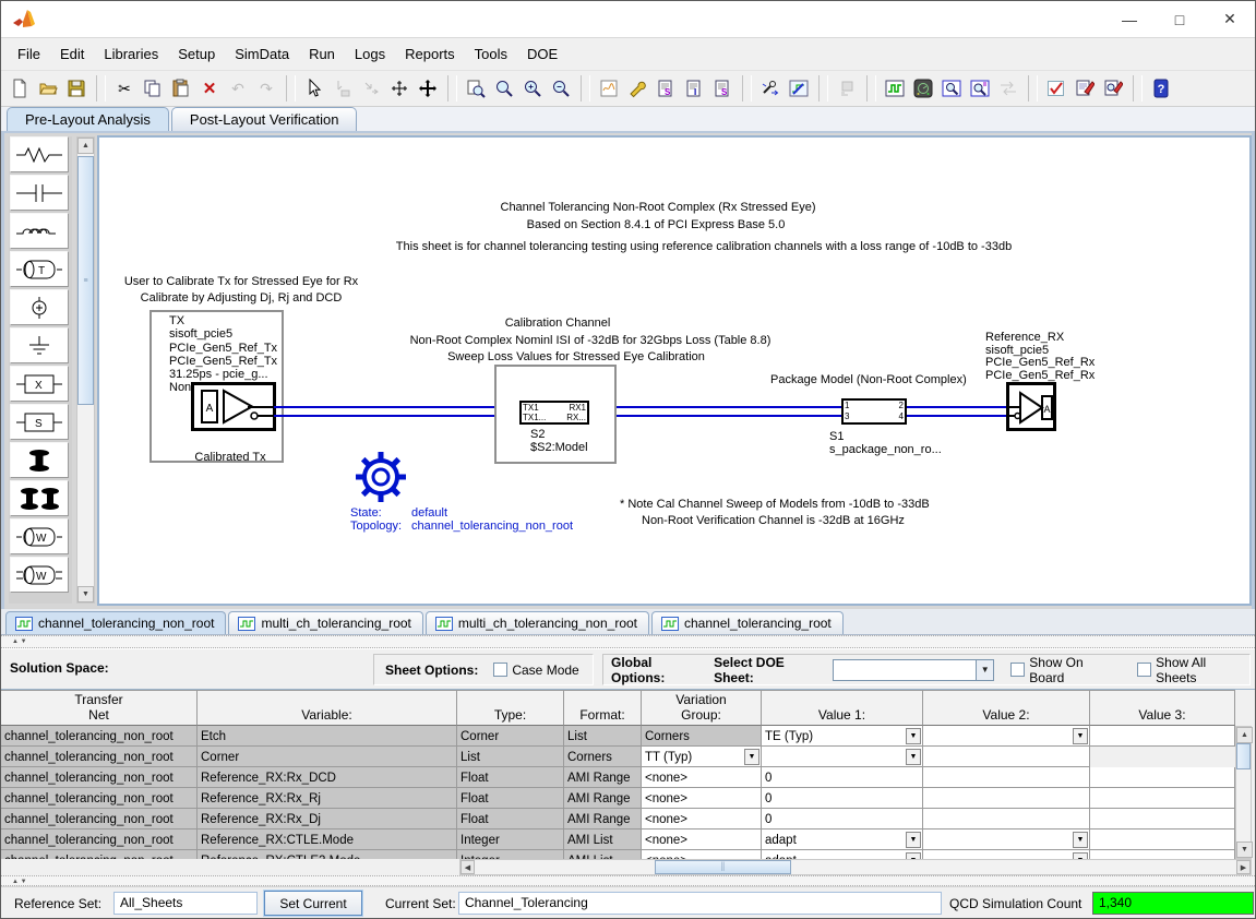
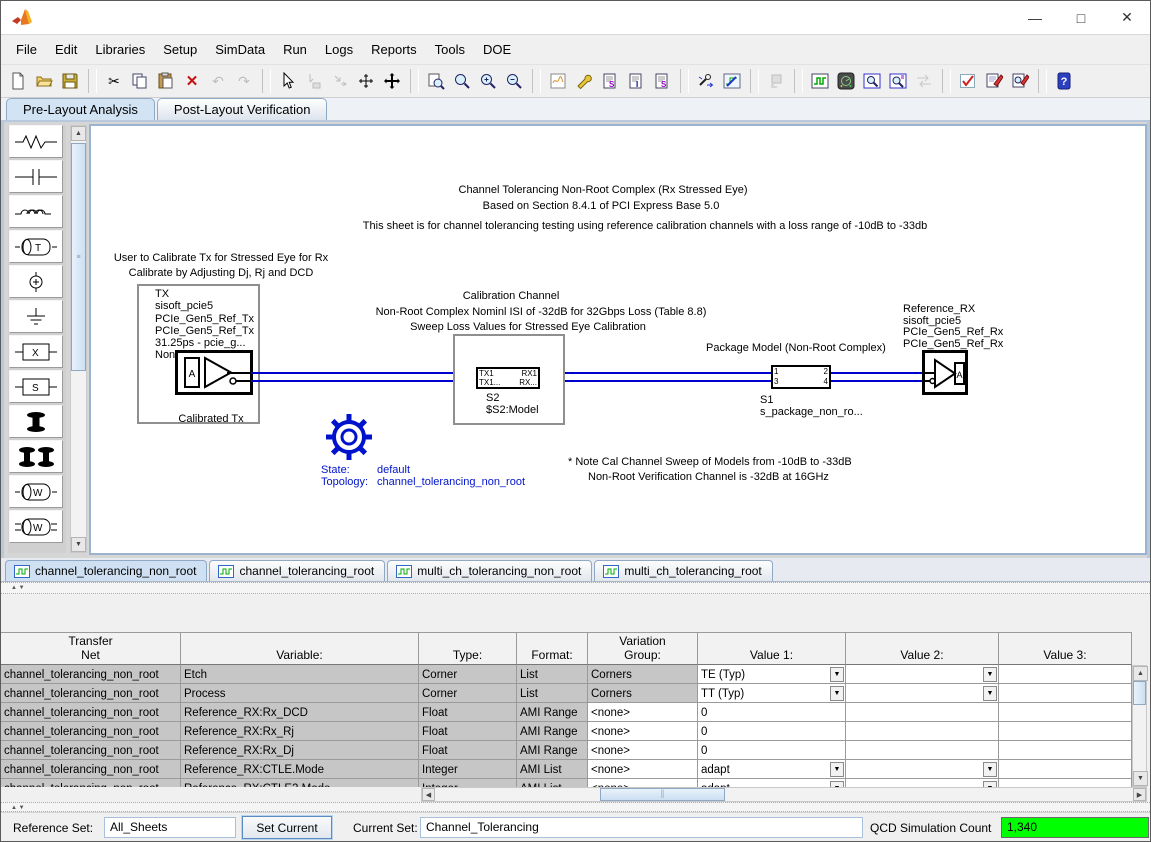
  —
  □
  ✕
  File
  Edit
  Libraries
  Setup
  SimData
  Run
  Logs
  Reports
  Tools
  DOE
  ✂
  ✕
  ↶
  ↷
  S
  I
  S
  ?
  Pre-Layout Analysis
  Post-Layout Verification
  T
  X
  S
  W
  W
  Channel Tolerancing Non-Root Complex (Rx Stressed Eye)
  Based on Section 8.4.1 of PCI Express Base 5.0
  This sheet is for channel tolerancing testing using reference calibration channels with a loss range of -10dB to -33db
  User to Calibrate Tx for Stressed Eye for Rx
  Calibrate by Adjusting Dj, Rj and DCD
  TX
  sisoft_pcie5
  PCIe_Gen5_Ref_Tx
  PCIe_Gen5_Ref_Tx
  31.25ps - pcie_g...
  Non
  A
  Calibrated Tx
  Calibration Channel
  Non-Root Complex Nominl ISI of -32dB for 32Gbps Loss (Table 8.8)
  Sweep Loss Values for Stressed Eye Calibration
  TX1
  TX1...
  RX1
  RX...
  S2
  $S2:Model
  State:
  default
  Topology:
  channel_tolerancing_non_root
  * Note Cal Channel Sweep of Models from -10dB to -33dB
  Non-Root Verification Channel is -32dB at 16GHz
  Package Model (Non-Root Complex)
  1
  3
  2
  4
  S1
  s_package_non_ro...
  Reference_RX
  sisoft_pcie5
  PCIe_Gen5_Ref_Rx
  PCIe_Gen5_Ref_Rx
  A
  channel_tolerancing_non_root
- multi_ch_tolerancing_root
+ channel_tolerancing_root
  multi_ch_tolerancing_non_root
- channel_tolerancing_root
+ multi_ch_tolerancing_root
- Solution Space:
- Sheet Options:
- Case Mode
- Global Options:
- Select DOE Sheet:
- ▼
- Show On Board
- Show All Sheets
  Transfer
  Net
  Variable:
  Type:
  Format:
  Variation
  Group:
  Value 1:
  Value 2:
  Value 3:
  channel_tolerancing_non_root
  Etch
  Corner
  List
  Corners
  TE (Typ)
  channel_tolerancing_non_root
+ Process
  Corner
  List
  Corners
  TT (Typ)
  channel_tolerancing_non_root
  Reference_RX:Rx_DCD
  Float
  AMI Range
  <none>
  0
  channel_tolerancing_non_root
  Reference_RX:Rx_Rj
  Float
  AMI Range
  <none>
  0
  channel_tolerancing_non_root
  Reference_RX:Rx_Dj
  Float
  AMI Range
  <none>
  0
  channel_tolerancing_non_root
  Reference_RX:CTLE.Mode
  Integer
  AMI List
  <none>
  adapt
  Reference Set:
  All_Sheets
  Set Current
  Current Set:
  Channel_Tolerancing
  QCD Simulation Count
  1,340
